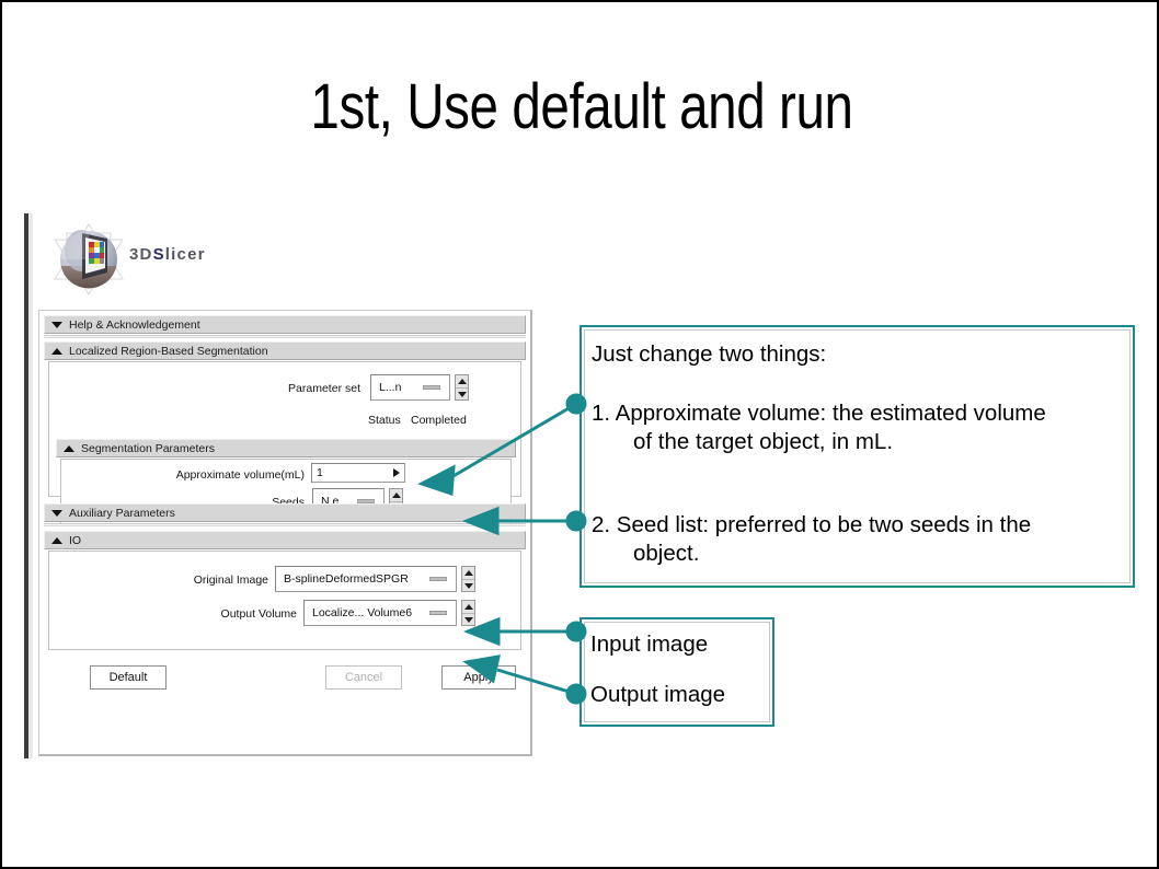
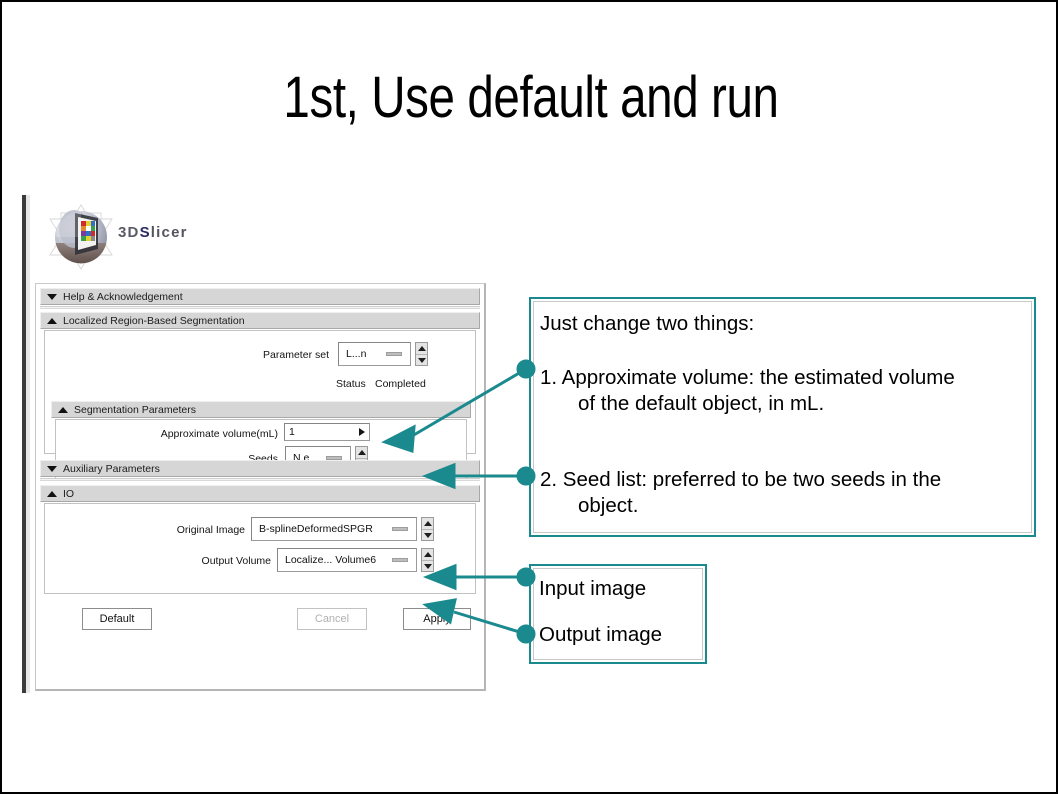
  1st, Use default and run
  3DSlicer
  Help & Acknowledgement
  Localized Region-Based Segmentation
  Parameter set
  L...n
  Status
  Completed
  Segmentation Parameters
  Approximate volume(mL)
  1
  Seeds
  N.e
  Auxiliary Parameters
  IO
  Original Image
  B-splineDeformedSPGR
  Output Volume
  Localize... Volume6
  Default
  Cancel
  Just change two things:
  1. Approximate volume: the estimated volume
- of the target object, in mL.
+ of the default object, in mL.
  2. Seed list: preferred to be two seeds in the
  object.
  Input image
  Output image
